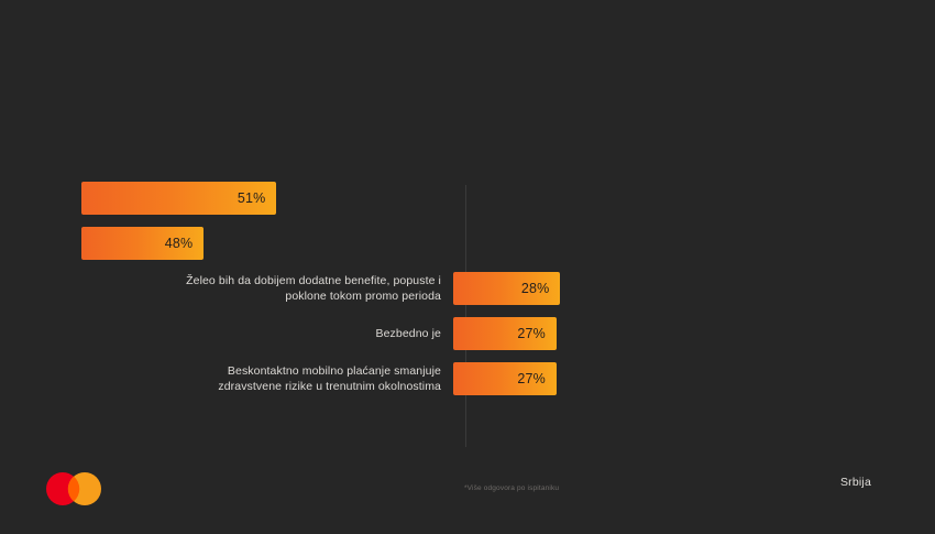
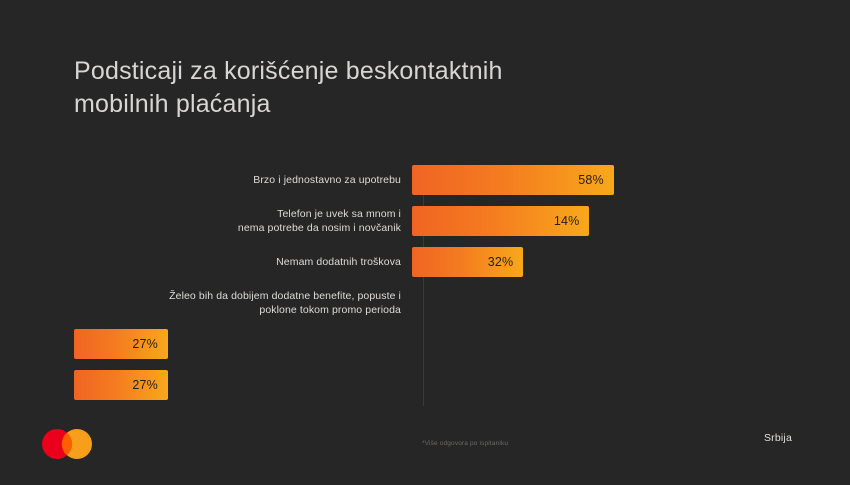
+ Podsticaji za korišćenje beskontaktnih
+ mobilnih plaćanja
+ Brzo i jednostavno za upotrebu
+ 58%
+ Telefon je uvek sa mnom i
+ nema potrebe da nosim i novčanik
- 51%
+ 14%
+ Nemam dodatnih troškova
- 48%
+ 32%
  Želeo bih da dobijem dodatne benefite, popuste i
  poklone tokom promo perioda
- 28%
- Bezbedno je
  27%
- Beskontaktno mobilno plaćanje smanjuje
- zdravstvene rizike u trenutnim okolnostima
  27%
  Srbija
